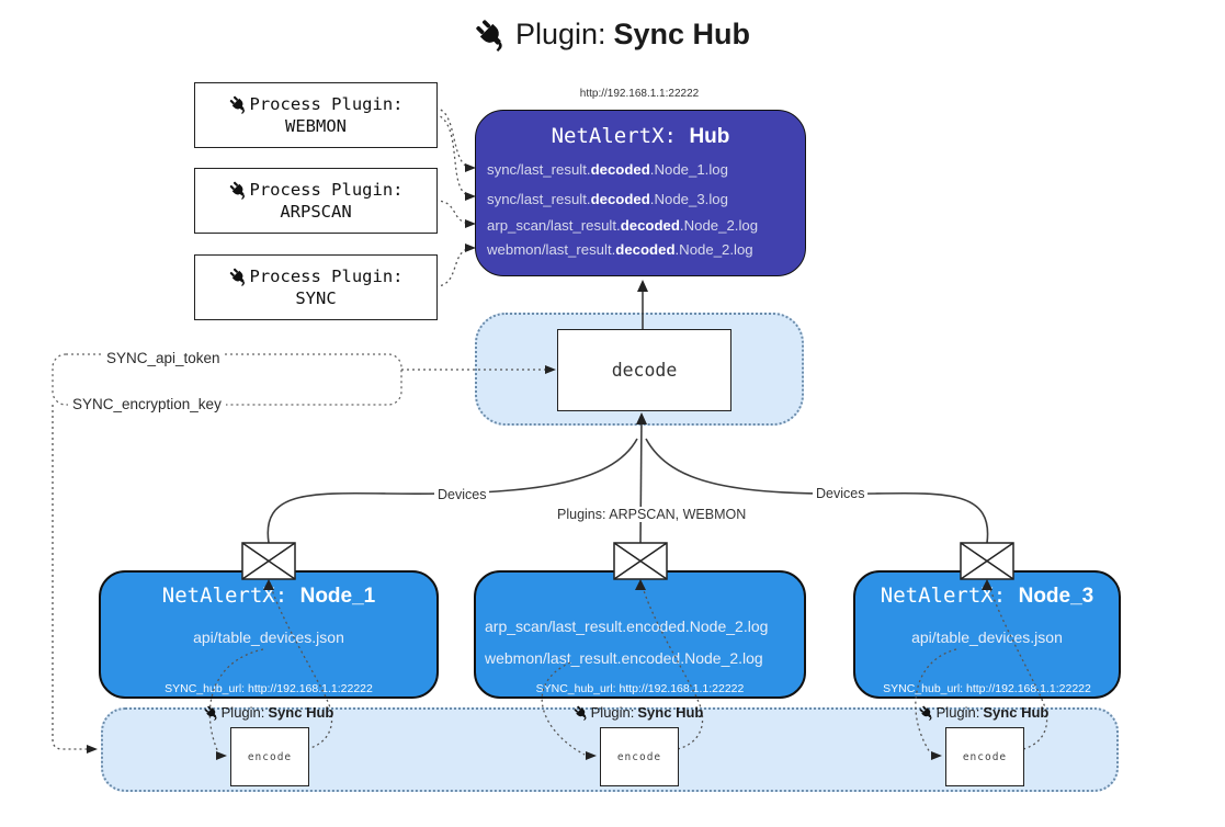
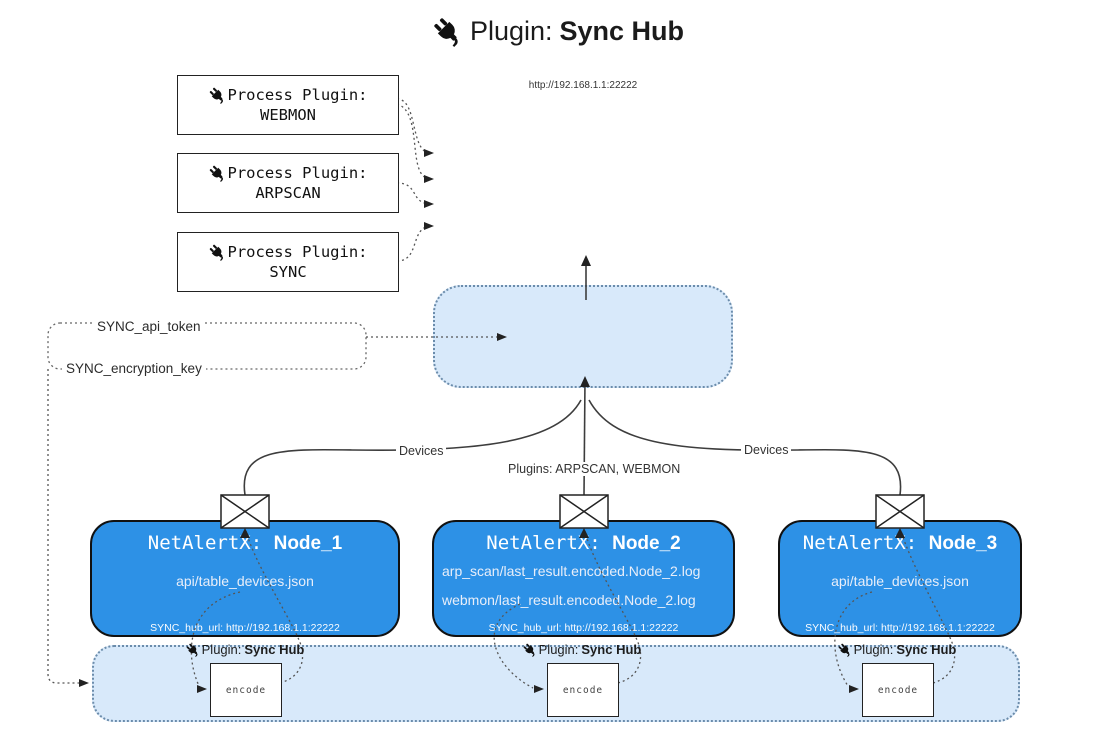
- NetAlertX: Hub
- sync/last_result.decoded.Node_1.log
- sync/last_result.decoded.Node_3.log
- arp_scan/last_result.decoded.Node_2.log
- webmon/last_result.decoded.Node_2.log
  NetAlertX: Node_1
  api/table_devices.json
  SYNC_hub_url: http://192.168.1.1:22222
+ NetAlertX: Node_2
  arp_scan/last_result.encoded.Node_2.log
  webmon/last_result.encoded.Node_2.log
  SYNC_hub_url: http://192.168.1.1:22222
  NetAlertX: Node_3
  api/table_devices.json
  SYNC_hub_url: http://192.168.1.1:22222
  Plugin:
  Sync Hub
  http://192.168.1.1:22222
  Process Plugin:
  WEBMON
  Process Plugin:
  ARPSCAN
  Process Plugin:
  SYNC
  SYNC_api_token
  SYNC_encryption_key
- decode
  Devices
  Plugins: ARPSCAN, WEBMON
  Devices
  Plugin:
  Sync Hub
  Plugin:
  Sync Hub
  Plugin:
  Sync Hub
  encode
  encode
  encode
